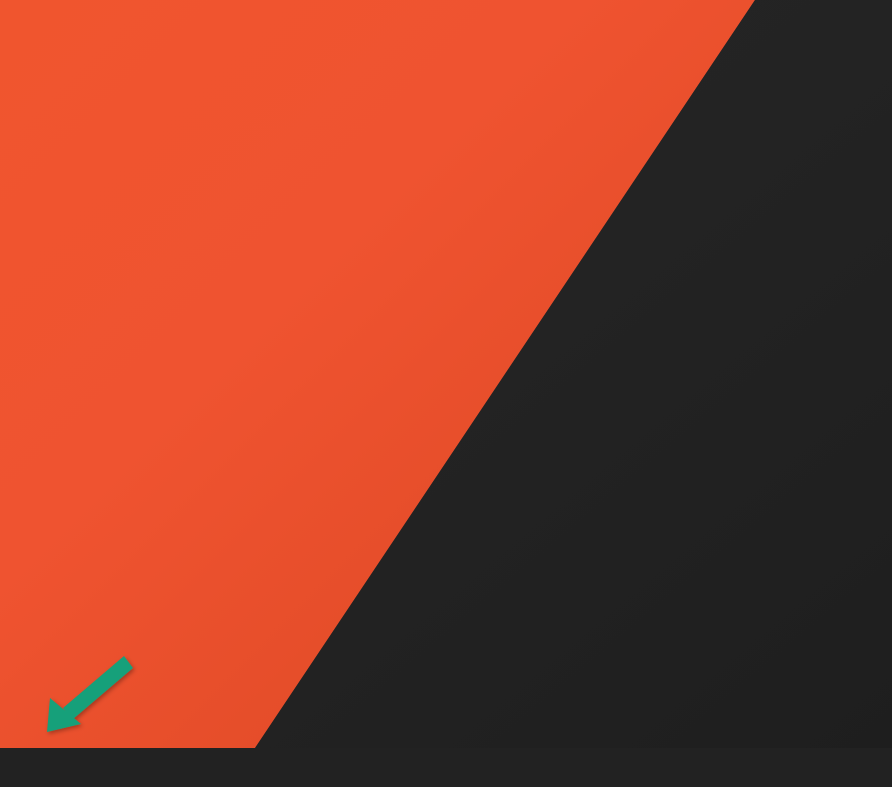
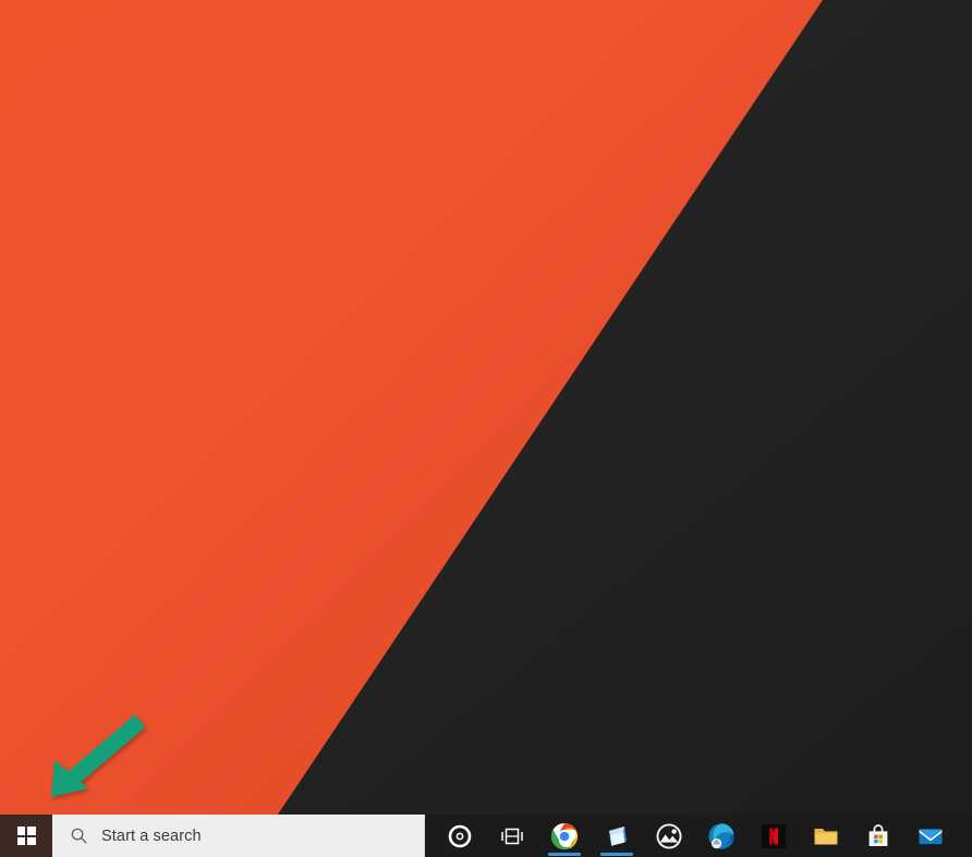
+ Start a search
